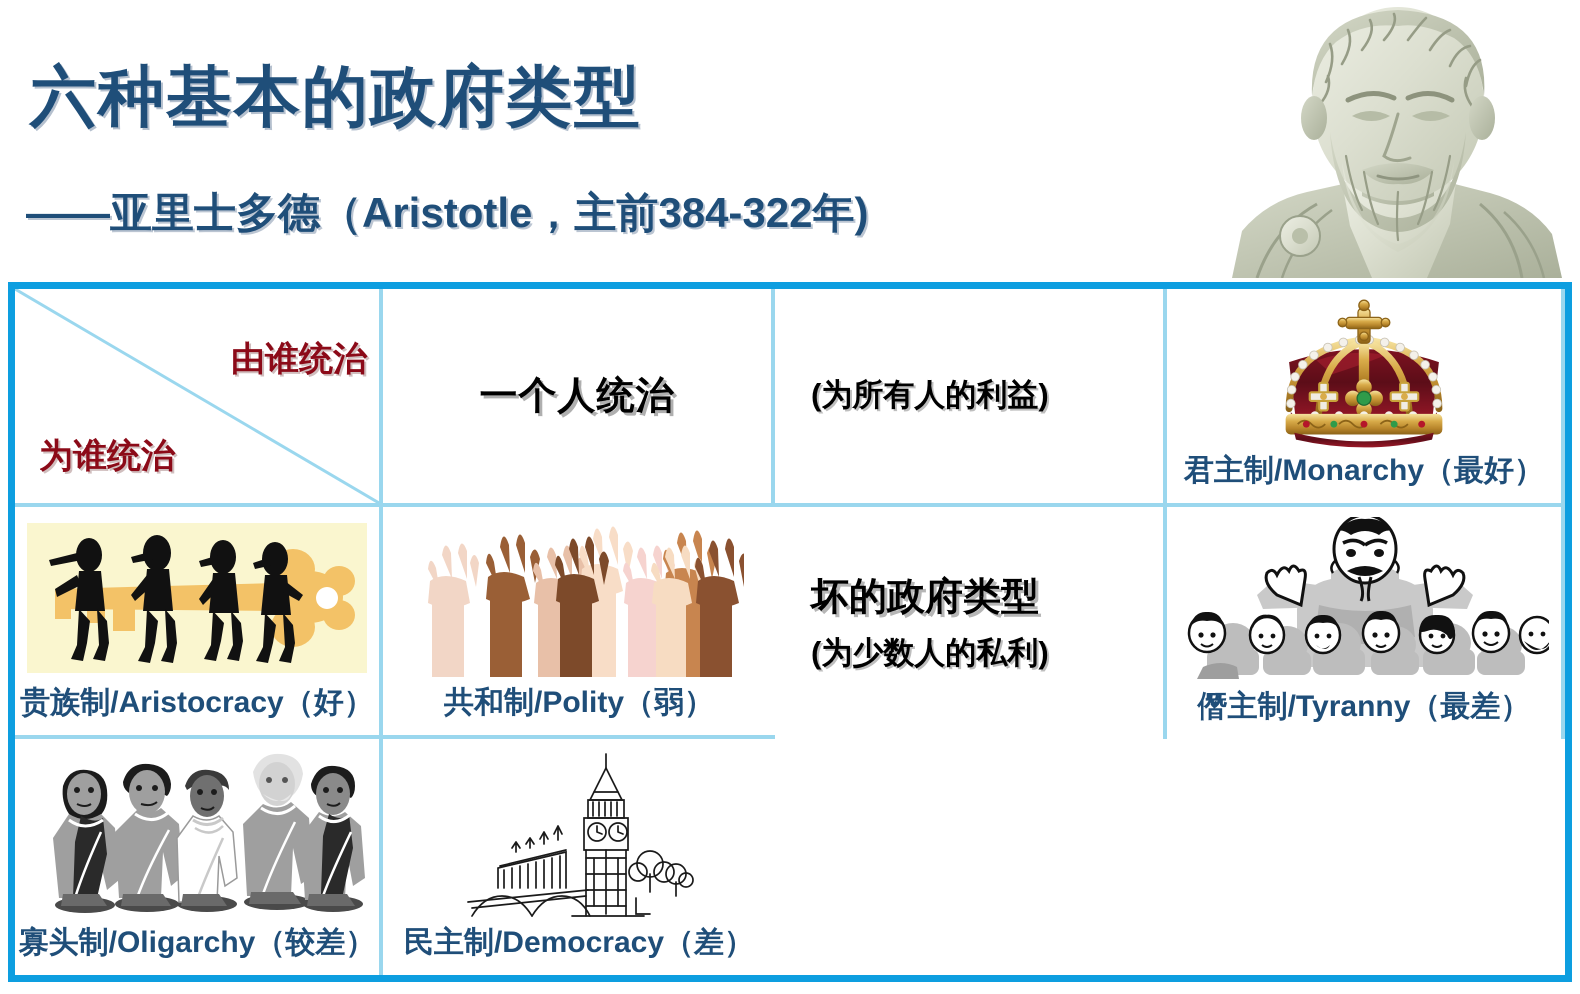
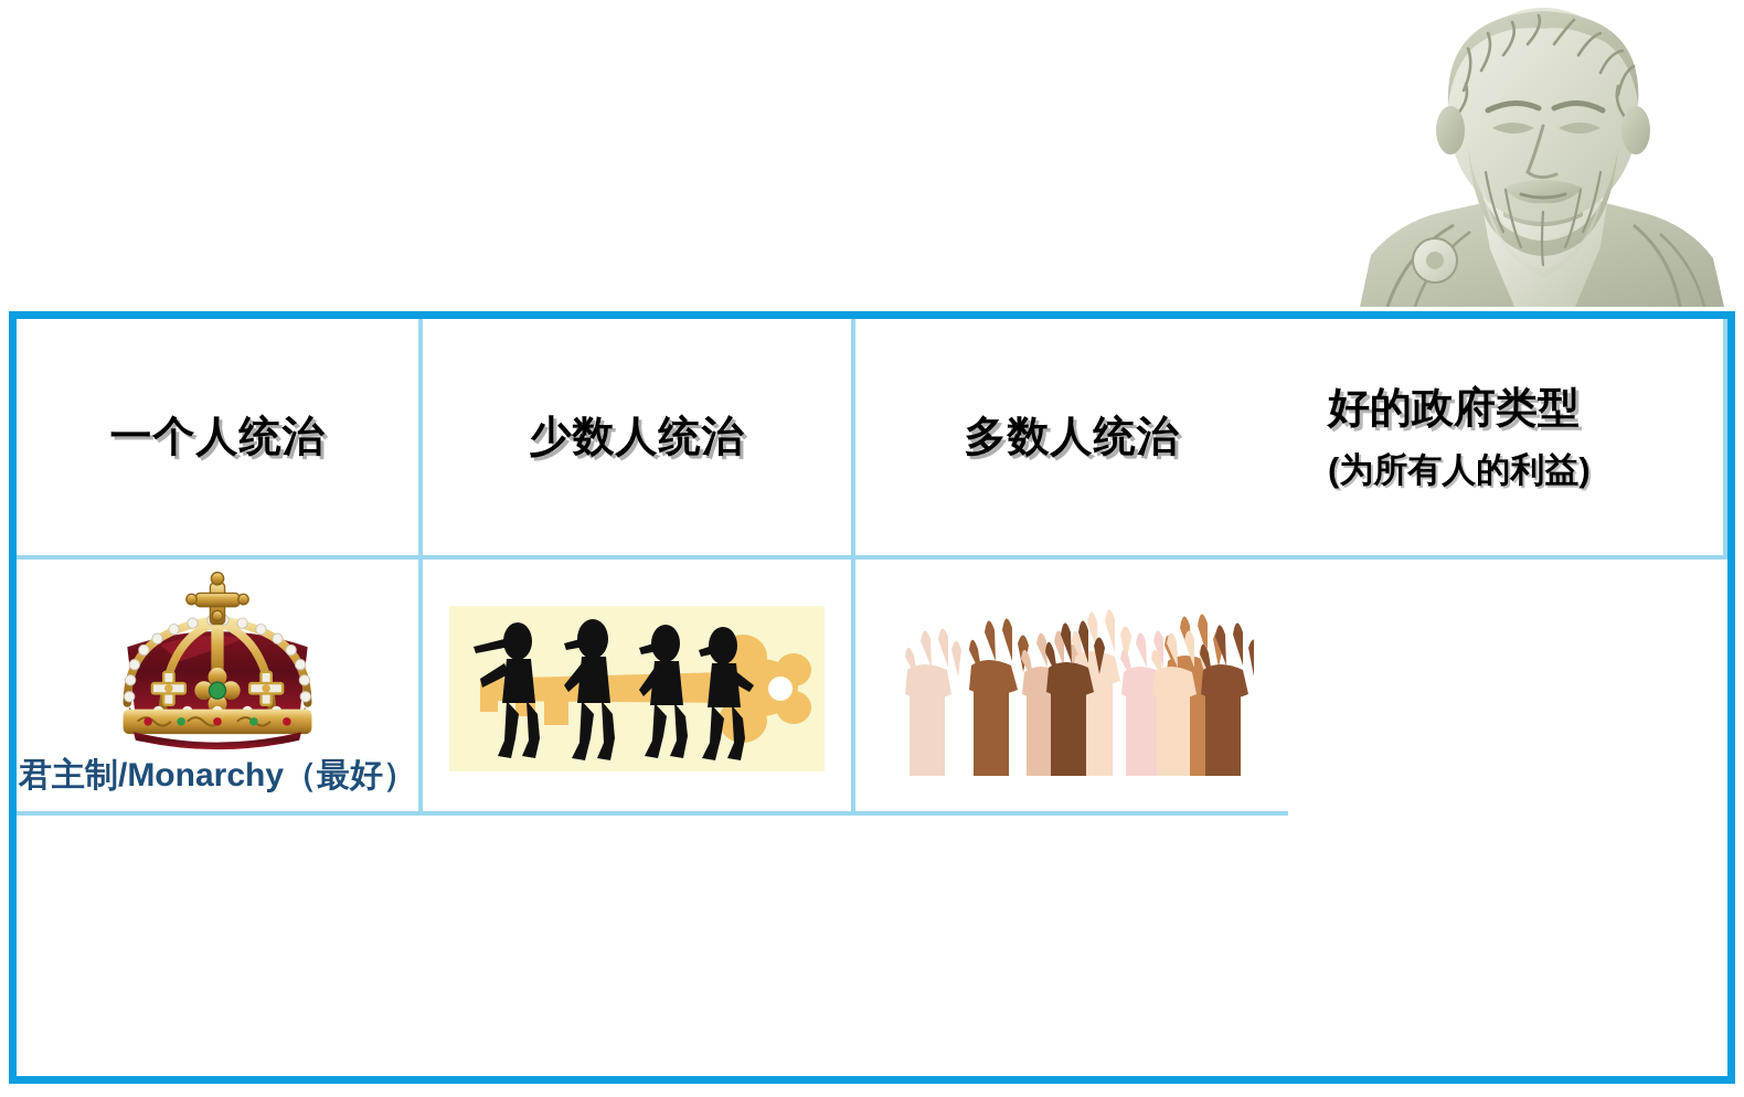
- 六种基本的政府类型
- ——亚里士多德（Aristotle，主前384-322年)
- 由谁统治
- 为谁统治
  一个人统治
+ 少数人统治
+ 多数人统治
+ 好的政府类型
  (为所有人的利益)
  君主制/Monarchy（最好）
- 贵族制/Aristocracy（好）
- 共和制/Polity（弱）
- 坏的政府类型
- (为少数人的私利)
- 僭主制/Tyranny（最差）
- 寡头制/Oligarchy（较差）
- 民主制/Democracy（差）
